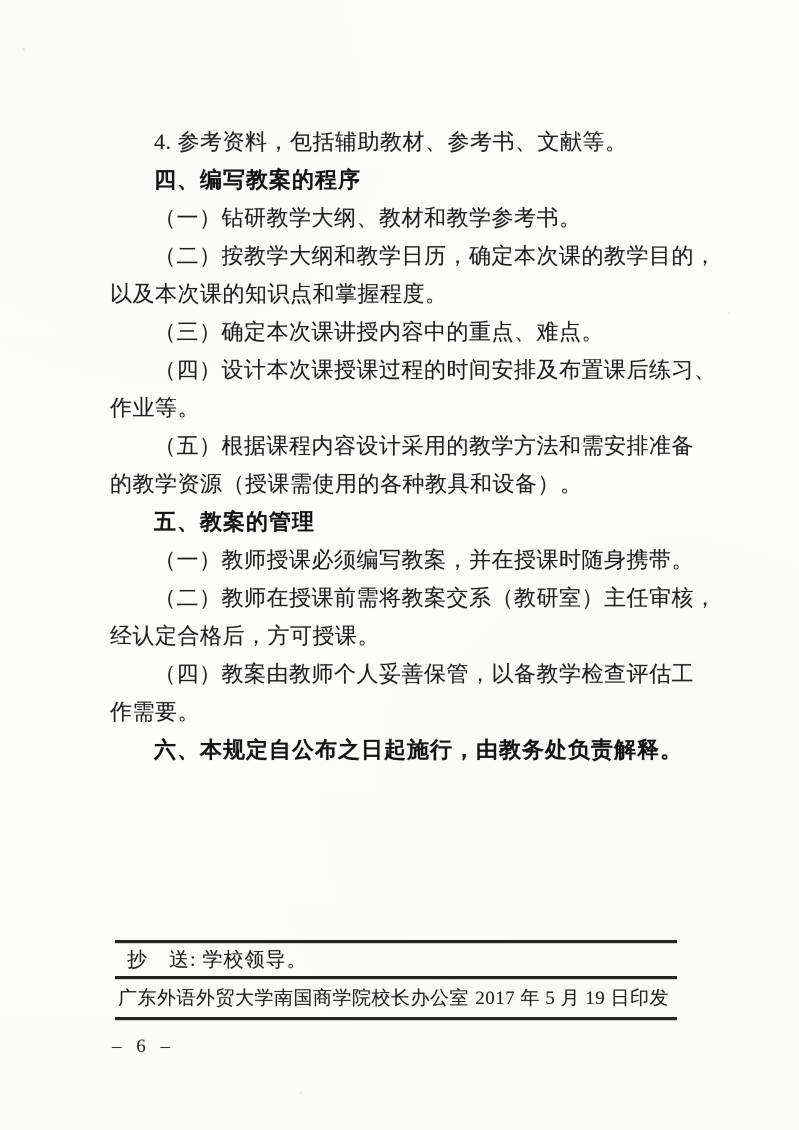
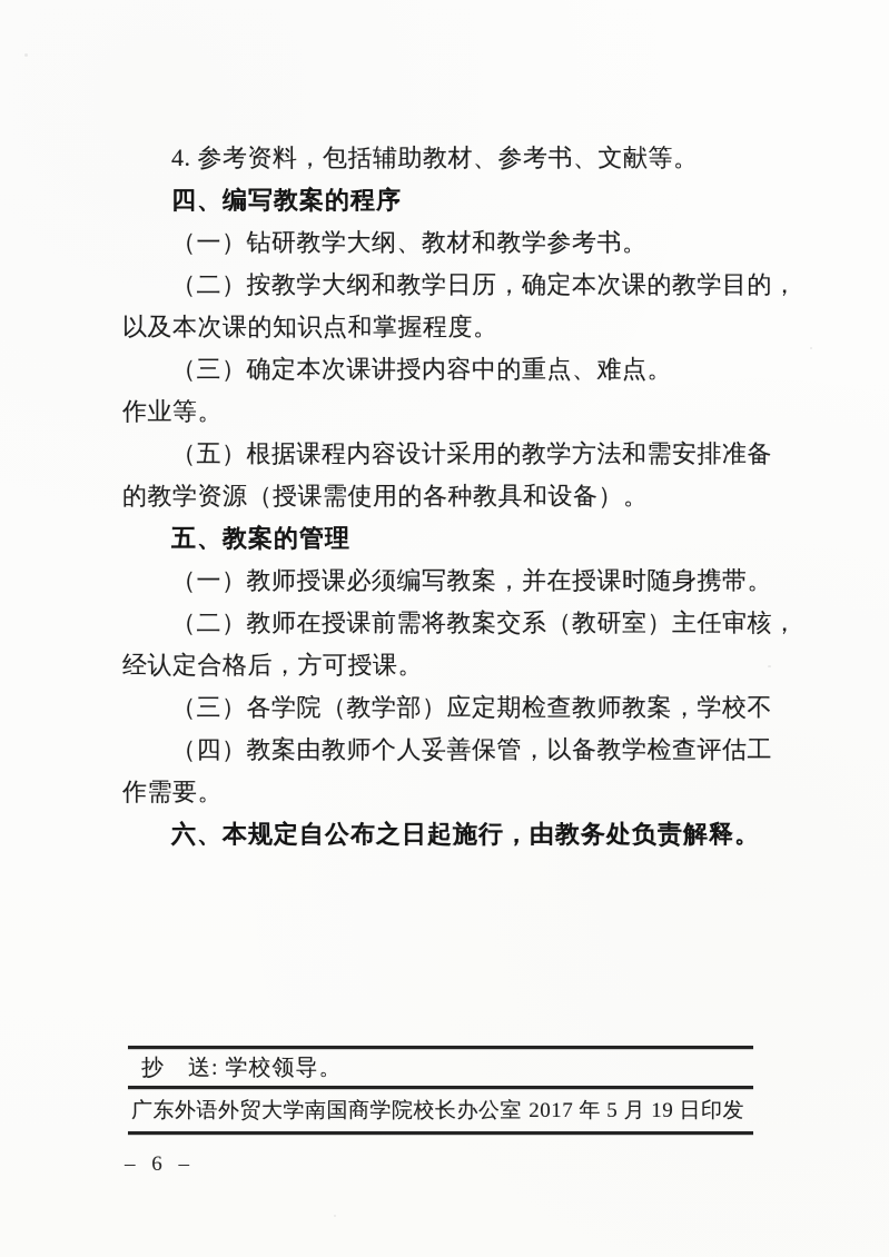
  4. 参考资料，包括辅助教材、参考书、文献等。
  四、编写教案的程序
  （一）钻研教学大纲、教材和教学参考书。
  （二）按教学大纲和教学日历，确定本次课的教学目的，
  以及本次课的知识点和掌握程度。
  （三）确定本次课讲授内容中的重点、难点。
- （四）设计本次课授课过程的时间安排及布置课后练习、
  作业等。
  （五）根据课程内容设计采用的教学方法和需安排准备
  的教学资源（授课需使用的各种教具和设备）。
  五、教案的管理
  （一）教师授课必须编写教案，并在授课时随身携带。
  （二）教师在授课前需将教案交系（教研室）主任审核，
  经认定合格后，方可授课。
+ （三）各学院（教学部）应定期检查教师教案，学校不
  （四）教案由教师个人妥善保管，以备教学检查评估工
  作需要。
  六、本规定自公布之日起施行，由教务处负责解释。
  抄 送: 学校领导。
  广东外语外贸大学南国商学院校长办公室
  2017 年 5 月 19 日印发
  – 6 –
